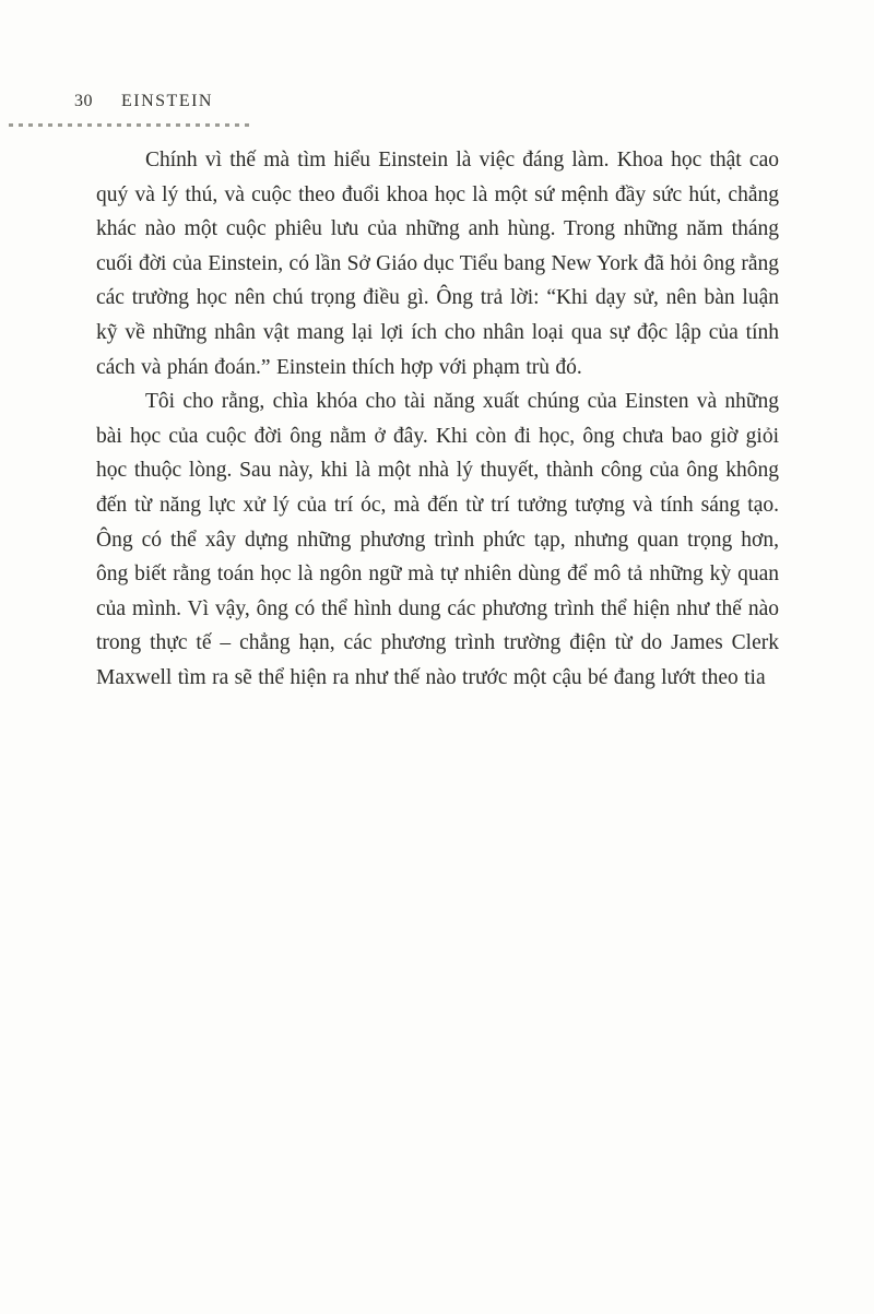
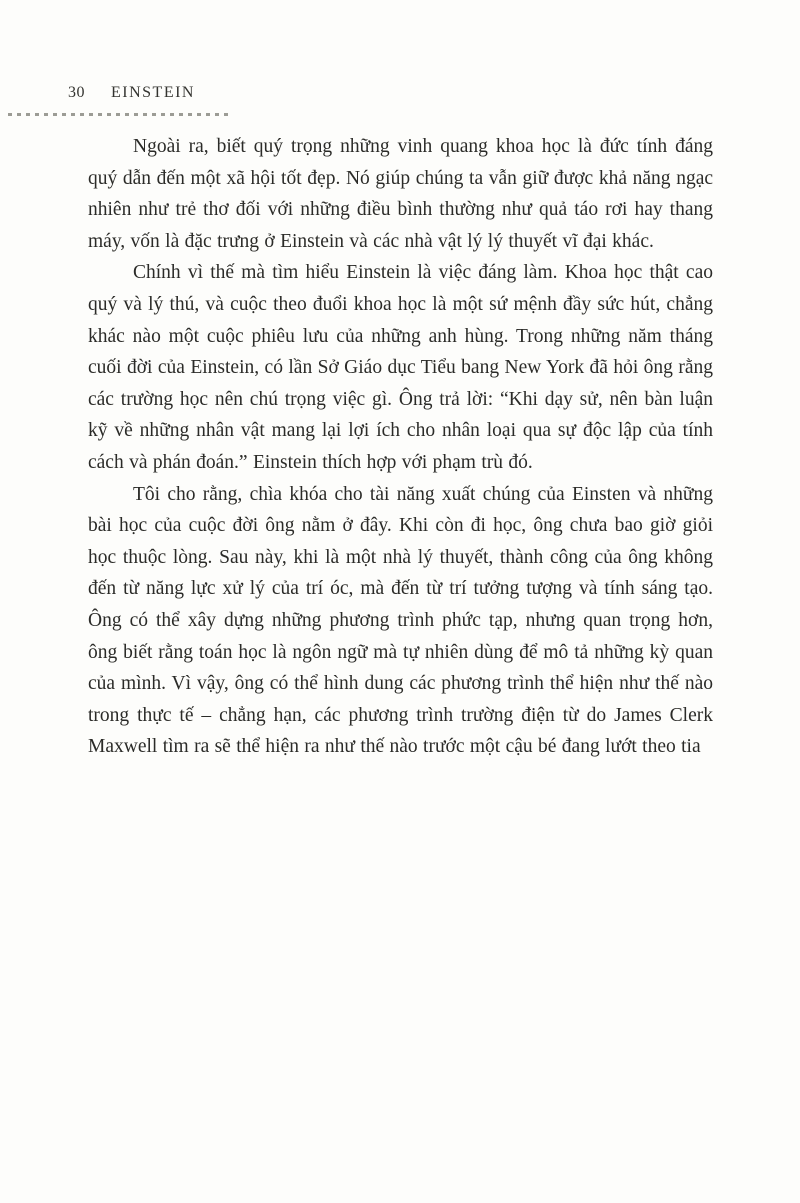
  30 EINSTEIN
+ Ngoài ra, biết quý trọng những vinh quang khoa học là đức tính đáng quý dẫn đến một xã hội tốt đẹp. Nó giúp chúng ta vẫn giữ được khả năng ngạc nhiên như trẻ thơ đối với những điều bình thường như quả táo rơi hay thang máy, vốn là đặc trưng ở Einstein và các nhà vật lý lý thuyết vĩ đại khác.
- Chính vì thế mà tìm hiểu Einstein là việc đáng làm. Khoa học thật cao quý và lý thú, và cuộc theo đuổi khoa học là một sứ mệnh đầy sức hút, chẳng khác nào một cuộc phiêu lưu của những anh hùng. Trong những năm tháng cuối đời của Einstein, có lần Sở Giáo dục Tiểu bang New York đã hỏi ông rằng các trường học nên chú trọng điều gì. Ông trả lời: “Khi dạy sử, nên bàn luận kỹ về những nhân vật mang lại lợi ích cho nhân loại qua sự độc lập của tính cách và phán đoán.” Einstein thích hợp với phạm trù đó.
+ Chính vì thế mà tìm hiểu Einstein là việc đáng làm. Khoa học thật cao quý và lý thú, và cuộc theo đuổi khoa học là một sứ mệnh đầy sức hút, chẳng khác nào một cuộc phiêu lưu của những anh hùng. Trong những năm tháng cuối đời của Einstein, có lần Sở Giáo dục Tiểu bang New York đã hỏi ông rằng các trường học nên chú trọng việc gì. Ông trả lời: “Khi dạy sử, nên bàn luận kỹ về những nhân vật mang lại lợi ích cho nhân loại qua sự độc lập của tính cách và phán đoán.” Einstein thích hợp với phạm trù đó.
  Tôi cho rằng, chìa khóa cho tài năng xuất chúng của Einsten và những bài học của cuộc đời ông nằm ở đây. Khi còn đi học, ông chưa bao giờ giỏi học thuộc lòng. Sau này, khi là một nhà lý thuyết, thành công của ông không đến từ năng lực xử lý của trí óc, mà đến từ trí tưởng tượng và tính sáng tạo. Ông có thể xây dựng những phương trình phức tạp, nhưng quan trọng hơn, ông biết rằng toán học là ngôn ngữ mà tự nhiên dùng để mô tả những kỳ quan của mình. Vì vậy, ông có thể hình dung các phương trình thể hiện như thế nào trong thực tế – chẳng hạn, các phương trình trường điện từ do James Clerk Maxwell tìm ra sẽ thể hiện ra như thế nào trước một cậu bé đang lướt theo tia
